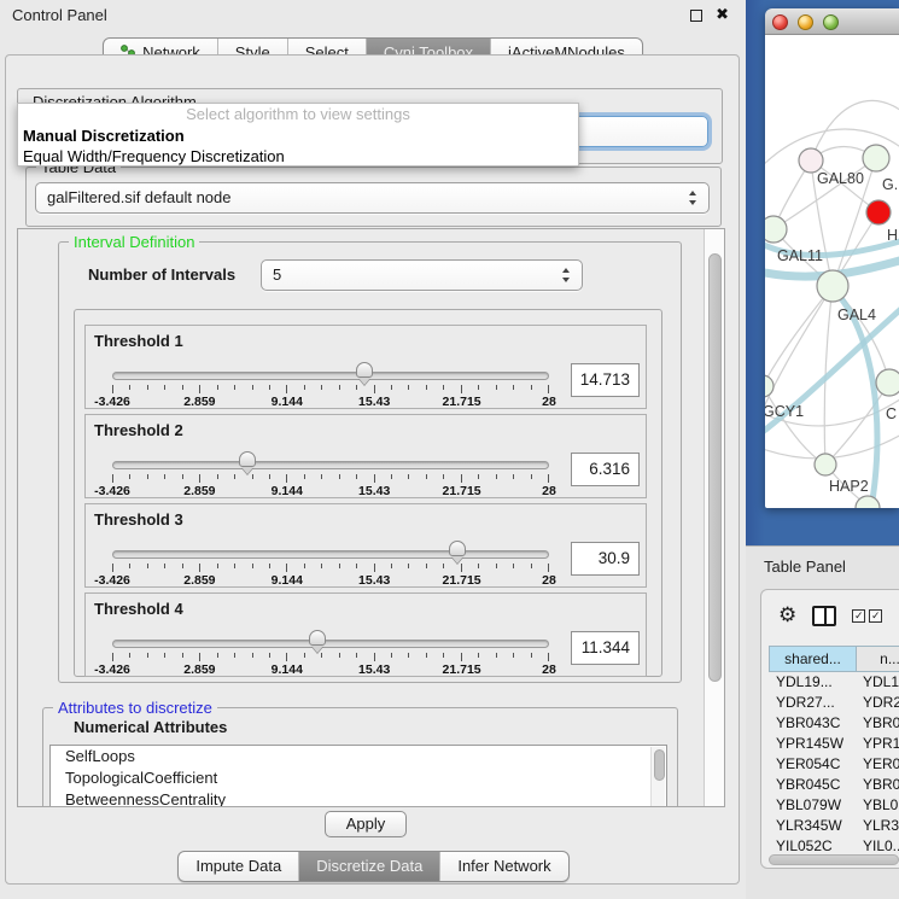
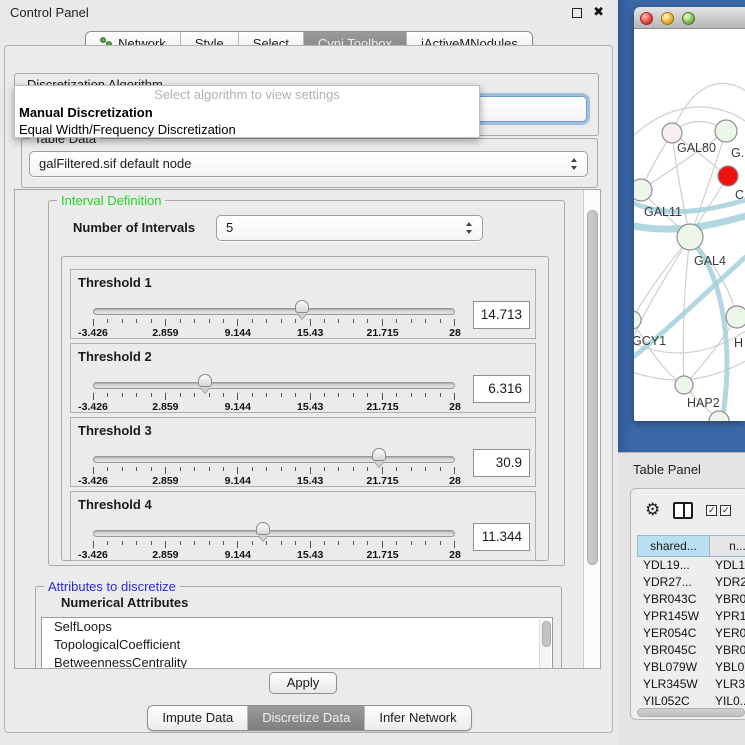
  Control Panel
  ✖
  Network
  Style
  Select
  Cyni Toolbox
  jActiveMNodules
  Select algorithm to view settings
  Manual Discretization
  Equal Width/Frequency Discretization
  Table Data
  galFiltered.sif default node
  Interval Definition
  Number of Intervals
  5
  Threshold 1
  -3.426
  2.859
  9.144
  15.43
  21.715
  28
  14.713
  Threshold 2
  -3.426
  2.859
  9.144
  15.43
  21.715
  28
  6.316
  Threshold 3
  -3.426
  2.859
  9.144
  15.43
  21.715
  28
  30.9
  Threshold 4
  -3.426
  2.859
  9.144
  15.43
  21.715
  28
  11.344
  Attributes to discretize
  Numerical Attributes
  SelfLoops
  TopologicalCoefficient
  BetweennessCentrality
  Apply
  Impute Data
  Discretize Data
  Infer Network
  GAL80
  G.
- H
+ C
  GAL11
  GAL4
  GCY1
- C
+ H
  HAP2
  Table Panel
  ⚙
  ✓
  ✓
  shared...
  n...
  YDL19...
  YDR27...
  YBR043C
  YPR145W
  YER054C
  YBR045C
  YBL079W
  YLR345W
  YIL052C
  YIL0.
